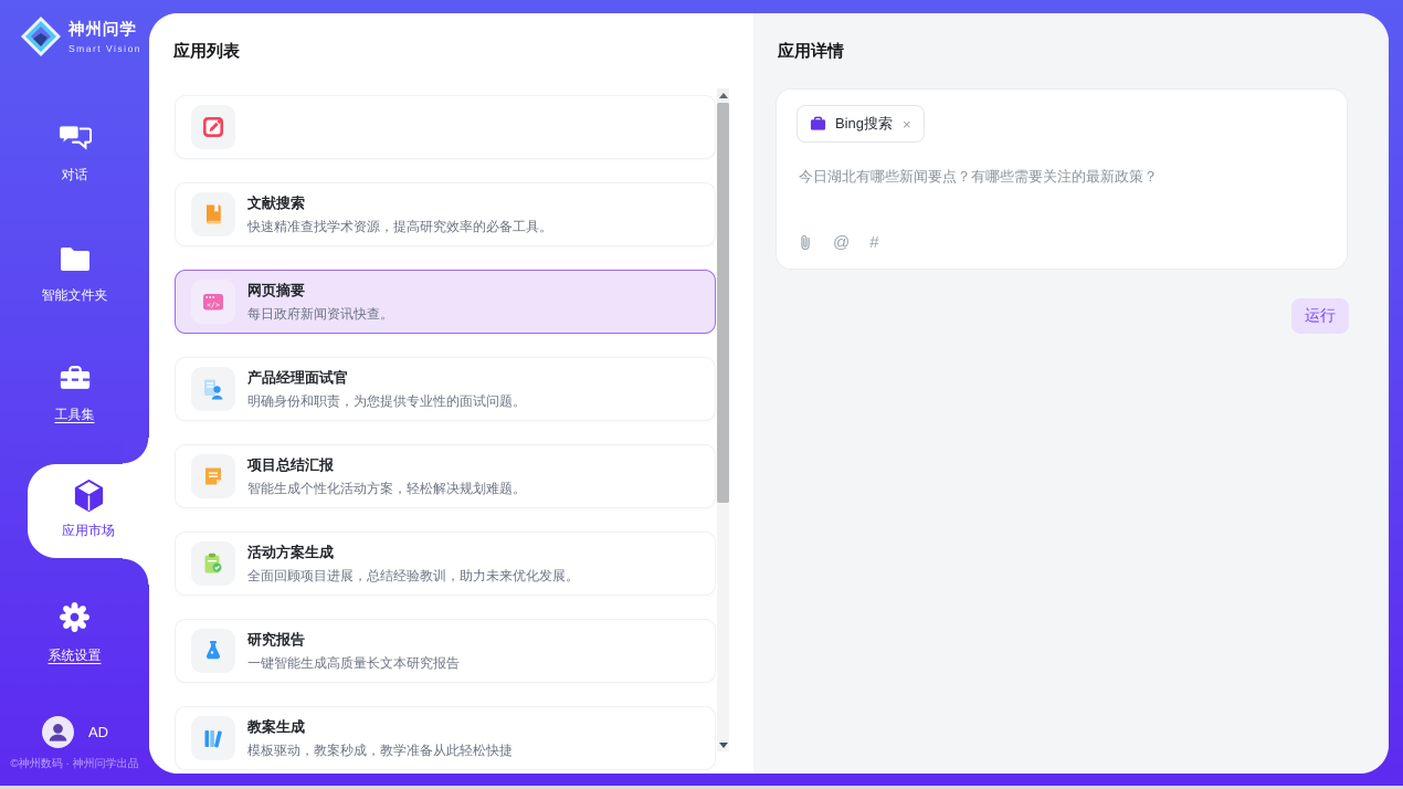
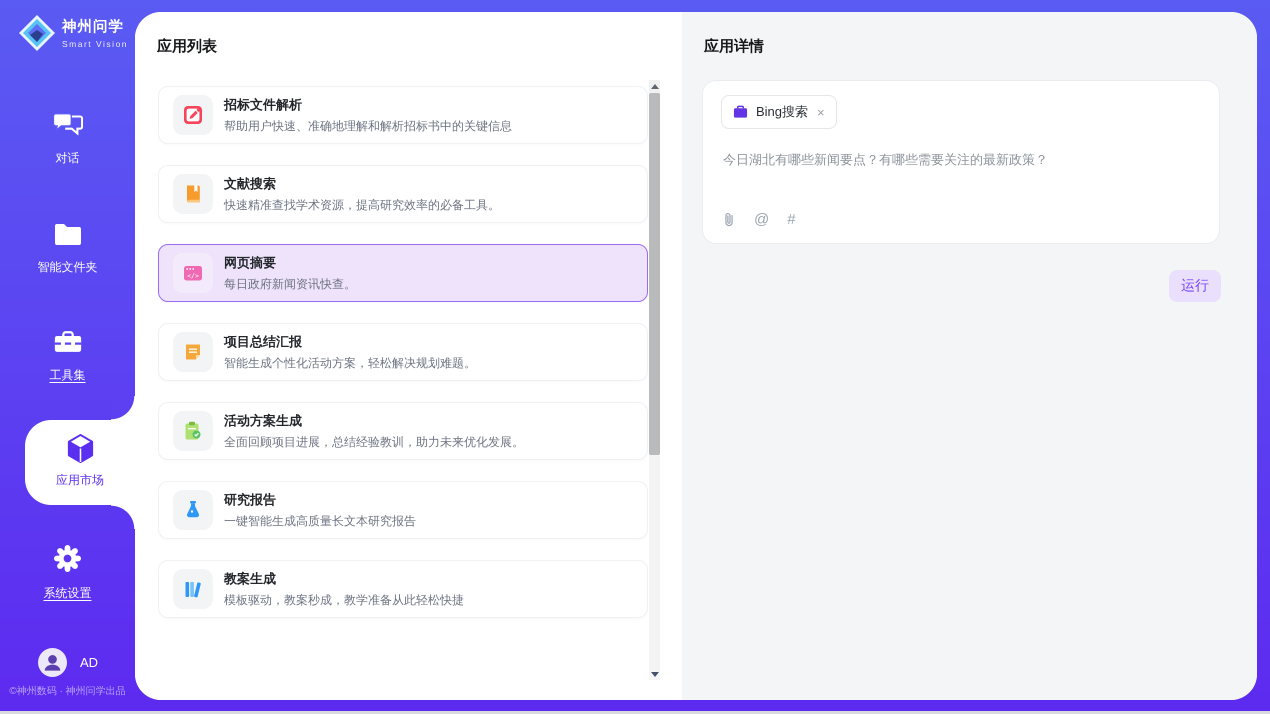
  神州问学
  Smart Vision
  对话
  智能文件夹
  工具集
  应用市场
  系统设置
  AD
  ©神州数码 · 神州问学出品
  应用列表
+ 招标文件解析
+ 帮助用户快速、准确地理解和解析招标书中的关键信息
  文献搜索
  快速精准查找学术资源，提高研究效率的必备工具。
  </>
  网页摘要
  每日政府新闻资讯快查。
- 产品经理面试官
- 明确身份和职责，为您提供专业性的面试问题。
  项目总结汇报
  智能生成个性化活动方案，轻松解决规划难题。
  活动方案生成
  全面回顾项目进展，总结经验教训，助力未来优化发展。
  研究报告
  一键智能生成高质量长文本研究报告
  教案生成
  模板驱动，教案秒成，教学准备从此轻松快捷
  应用详情
  Bing搜索
  ×
  今日湖北有哪些新闻要点？有哪些需要关注的最新政策？
  @
  #
  运行
